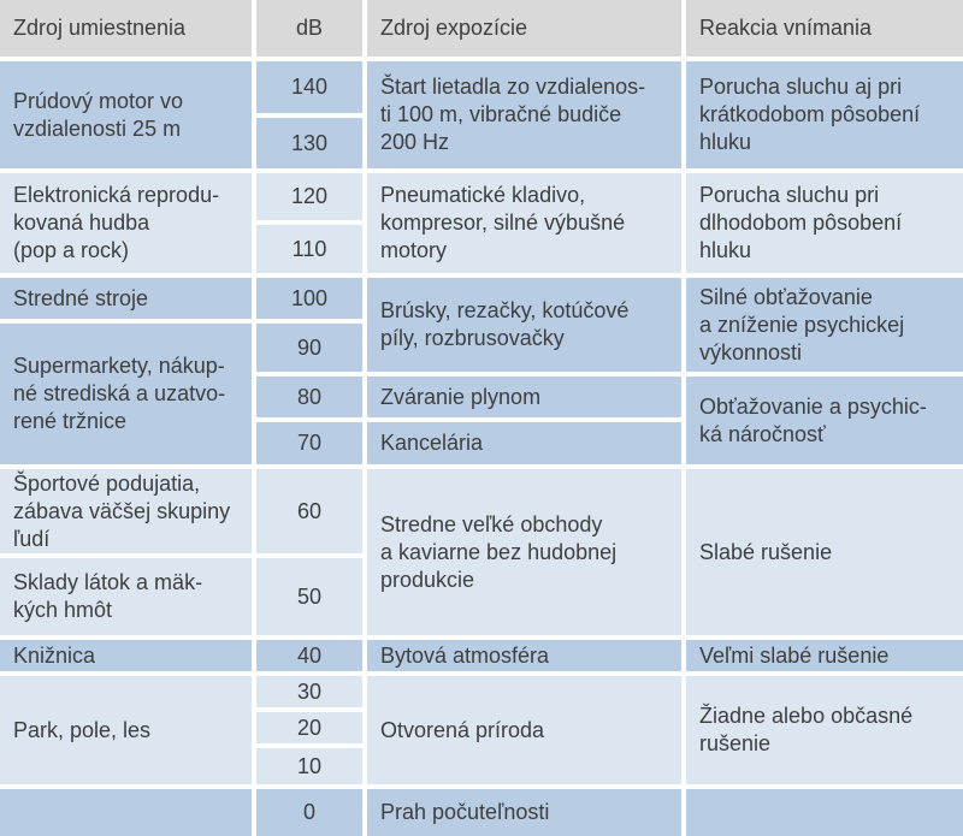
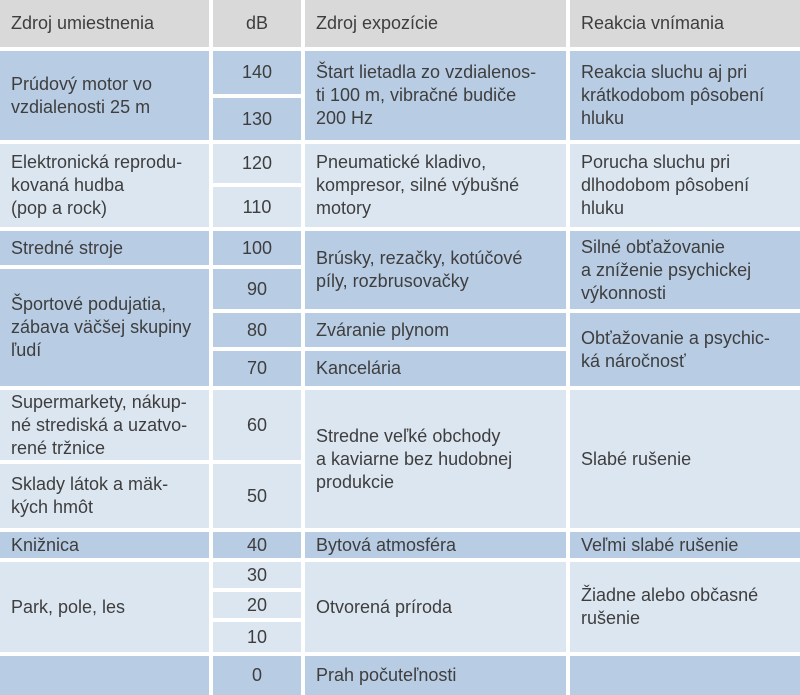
  Zdroj umiestnenia	dB	Zdroj expozície	Reakcia vnímania
- Prúdový motor vo vzdialenosti 25 m	140	Štart lietadla zo vzdialenos- ti 100 m, vibračné budiče 200 Hz	Porucha sluchu aj pri krátkodobom pôsobení hluku
+ Prúdový motor vo vzdialenosti 25 m	140	Štart lietadla zo vzdialenos- ti 100 m, vibračné budiče 200 Hz	Reakcia sluchu aj pri krátkodobom pôsobení hluku
  130
  Elektronická reprodu- kovaná hudba (pop a rock)	120	Pneumatické kladivo, kompresor, silné výbušné motory	Porucha sluchu pri dlhodobom pôsobení hluku
  110
  Stredné stroje	100	Brúsky, rezačky, kotúčové píly, rozbrusovačky	Silné obťažovanie a zníženie psychickej výkonnosti
- Supermarkety, nákup- né strediská a uzatvo- rené tržnice	90
+ Športové podujatia, zábava väčšej skupiny ľudí	90
  80	Zváranie plynom	Obťažovanie a psychic- ká náročnosť
  70	Kancelária
- Športové podujatia, zábava väčšej skupiny ľudí	60	Stredne veľké obchody a kaviarne bez hudobnej produkcie	Slabé rušenie
+ Supermarkety, nákup- né strediská a uzatvo- rené tržnice	60	Stredne veľké obchody a kaviarne bez hudobnej produkcie	Slabé rušenie
  Sklady látok a mäk- kých hmôt	50
  Knižnica	40	Bytová atmosféra	Veľmi slabé rušenie
  Park, pole, les	30	Otvorená príroda	Žiadne alebo občasné rušenie
  20
  10
  	0	Prah počuteľnosti
